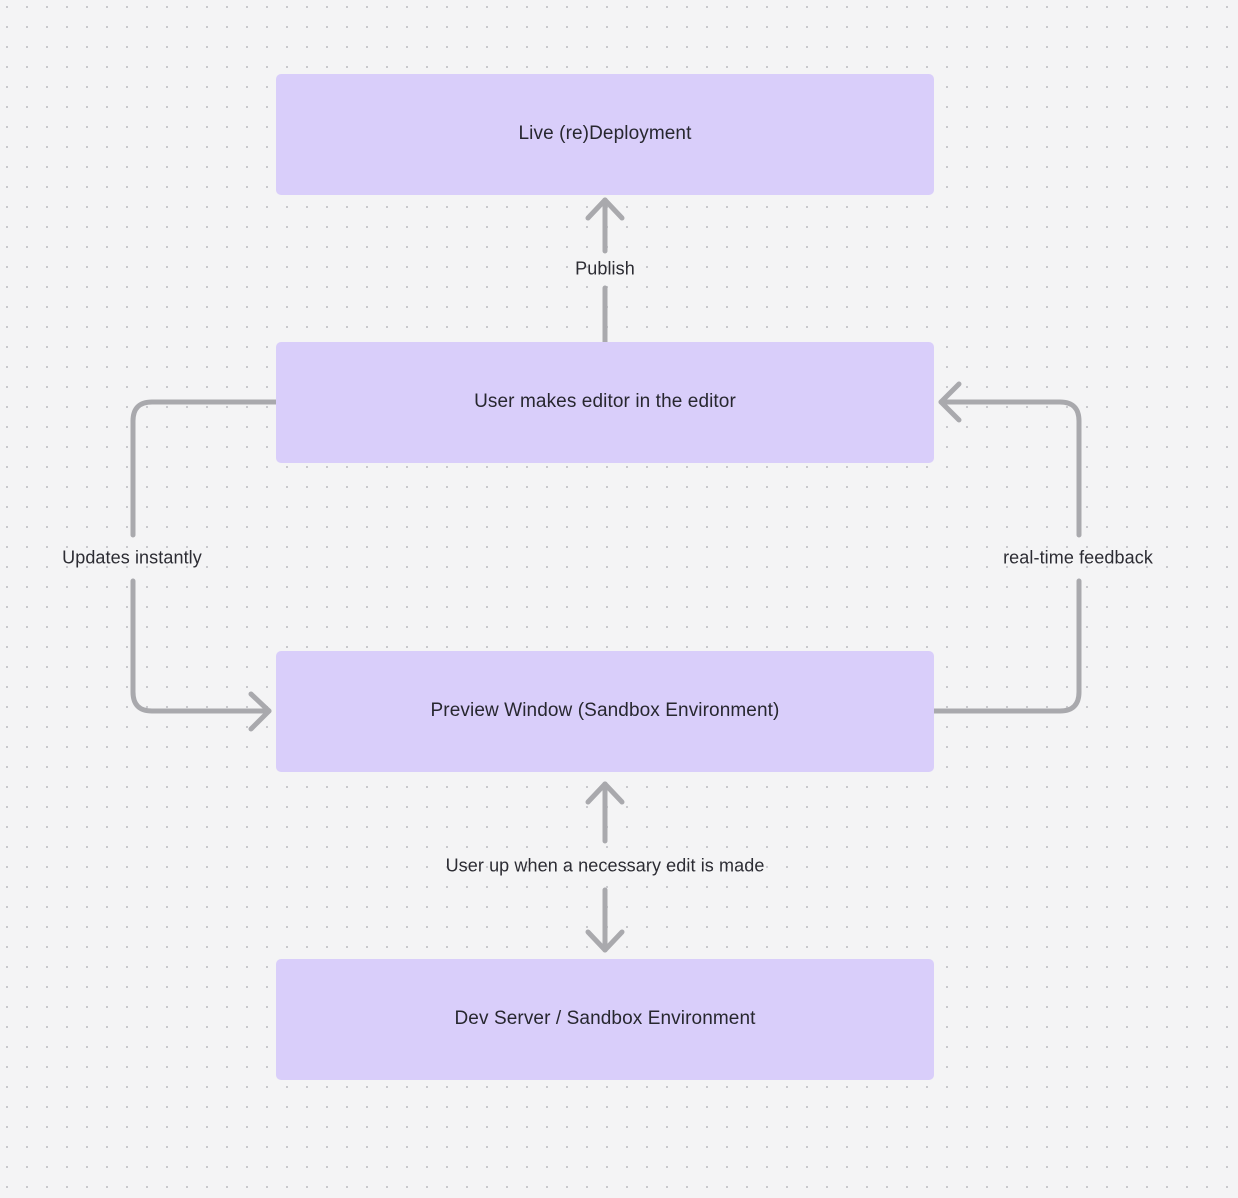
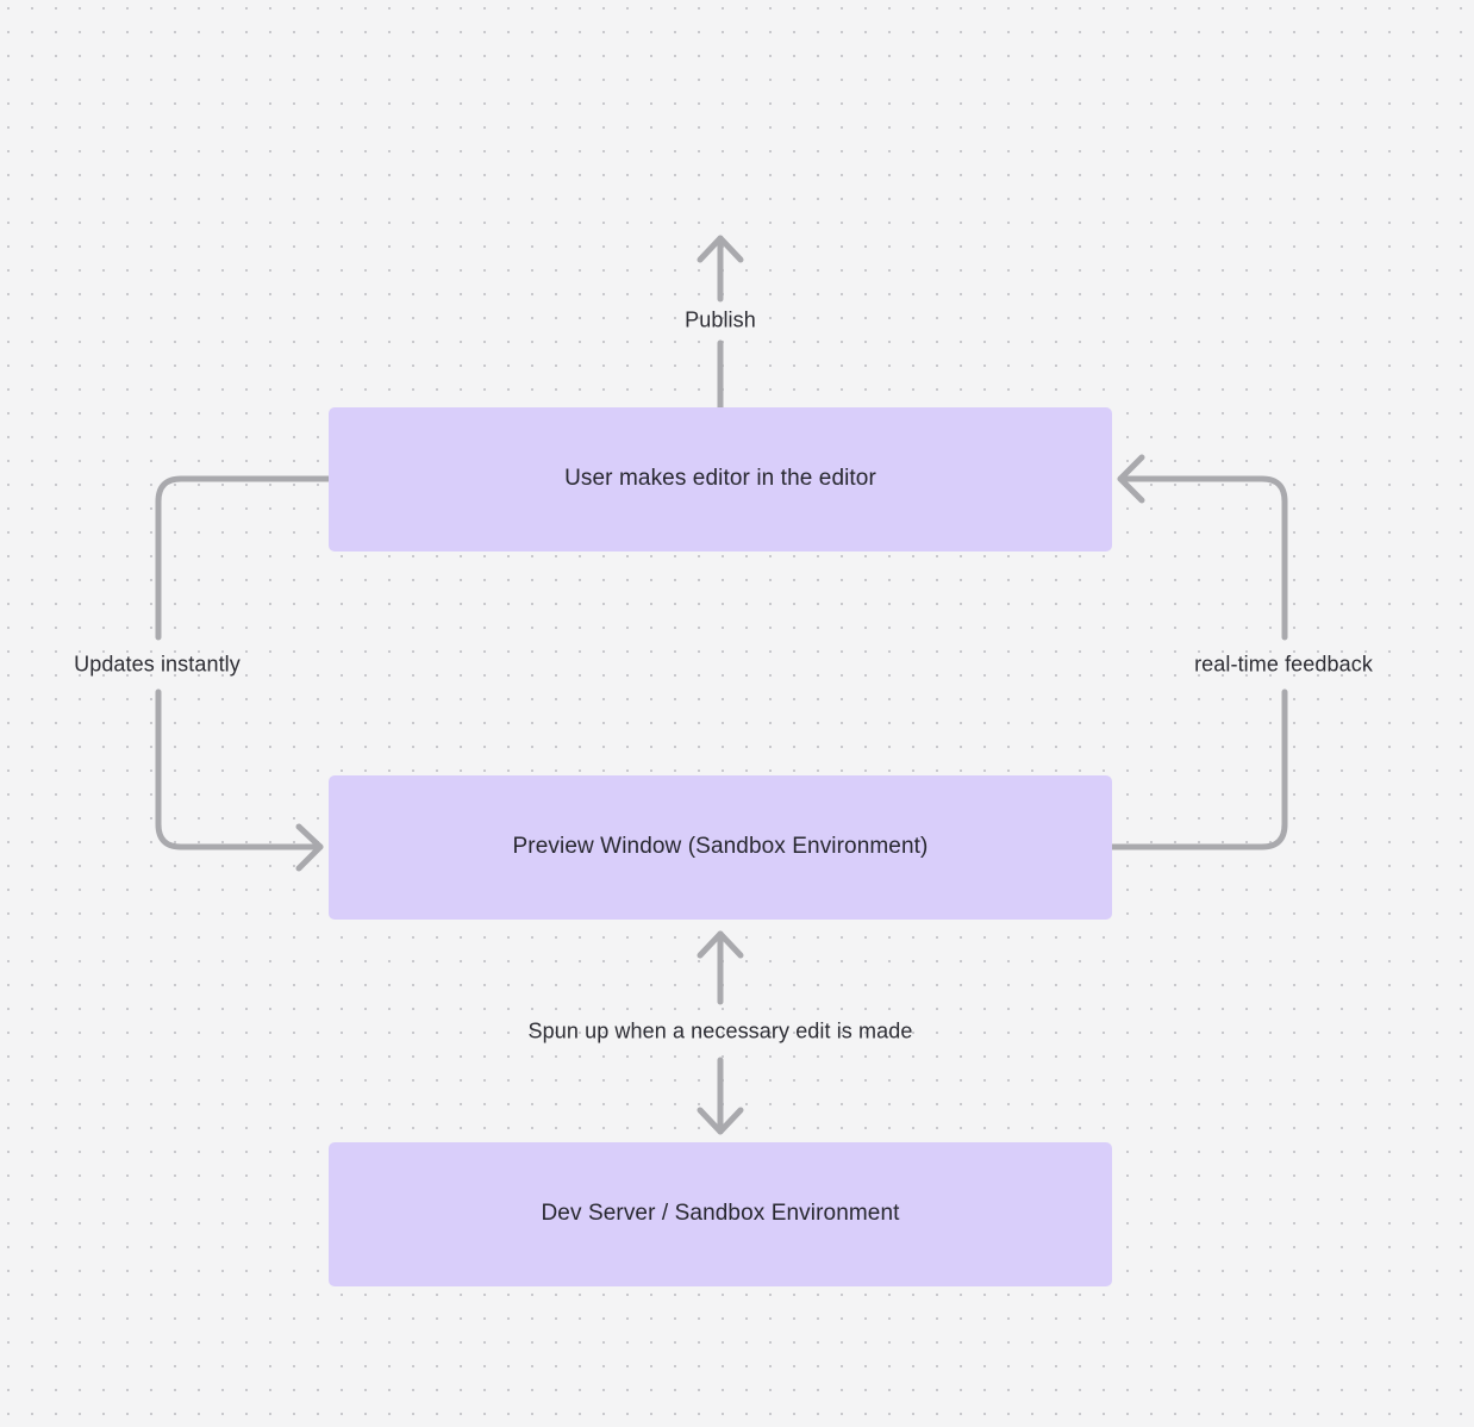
- Live (re)Deployment
  User makes editor in the editor
  Preview Window (Sandbox Environment)
  Dev Server / Sandbox Environment
  Publish
  Updates instantly
  real-time feedback
- User up when a necessary edit is made
+ Spun up when a necessary edit is made
